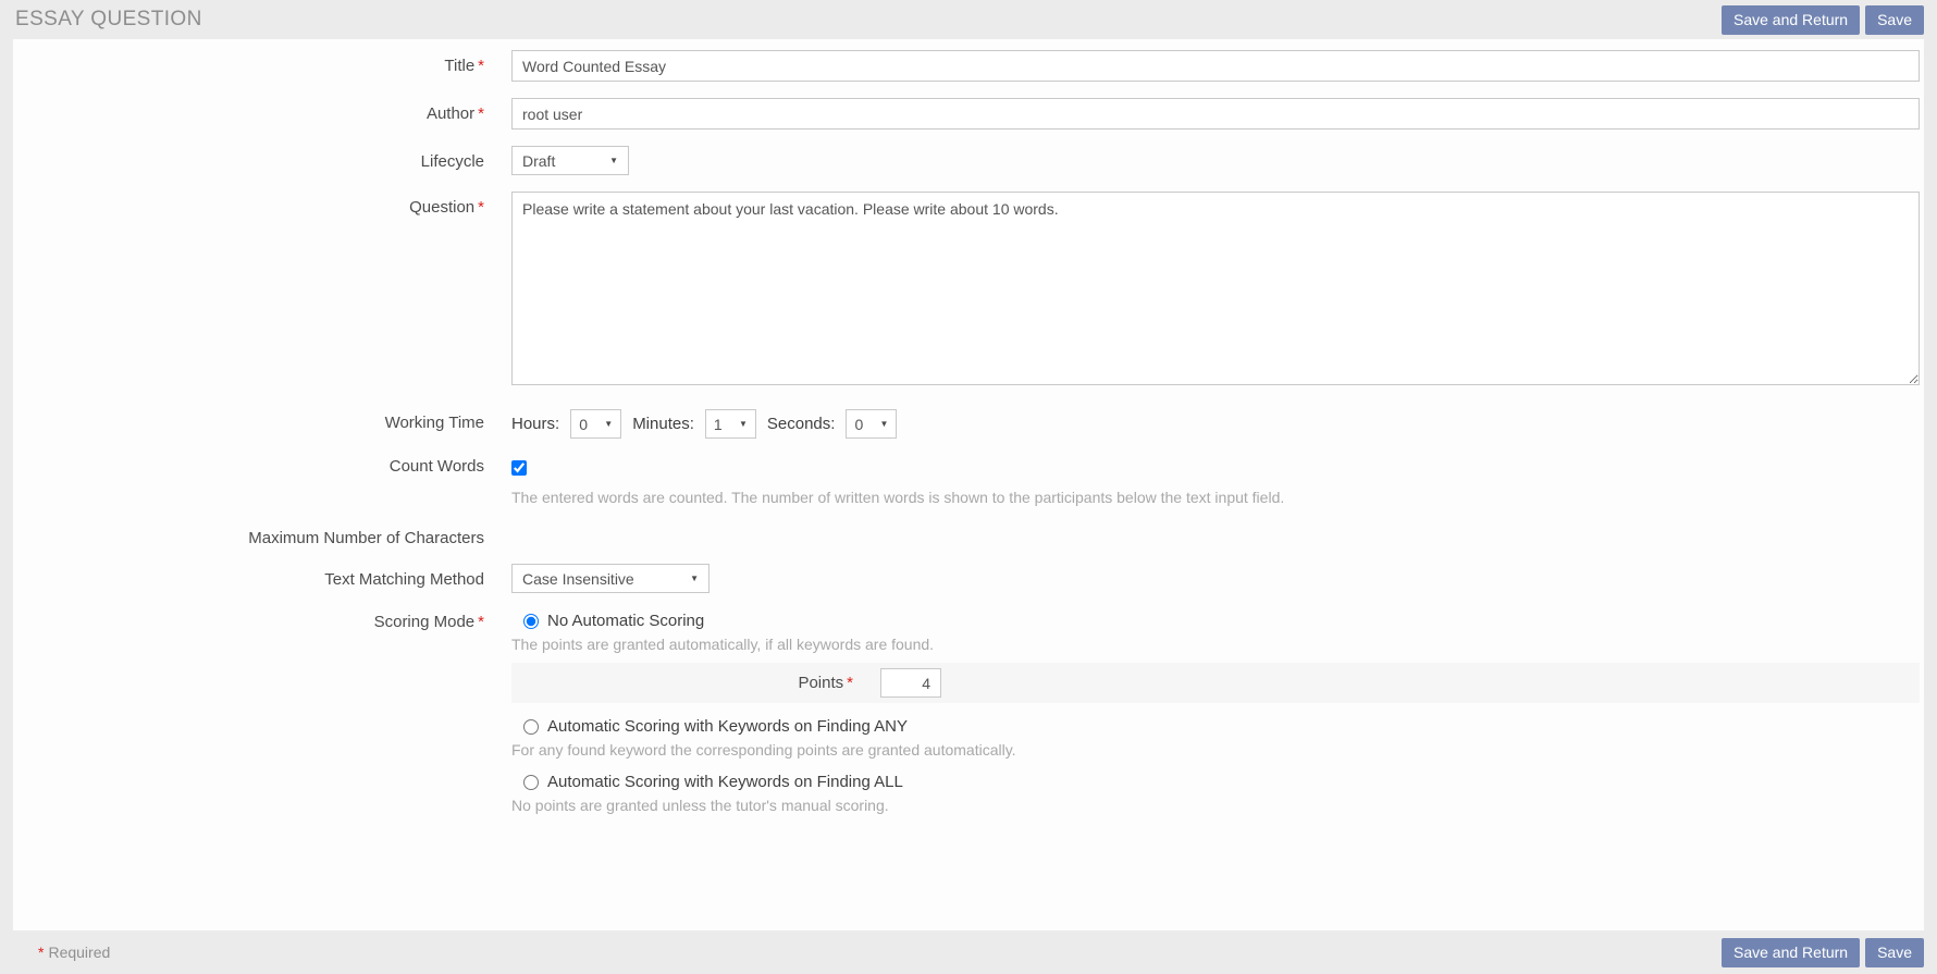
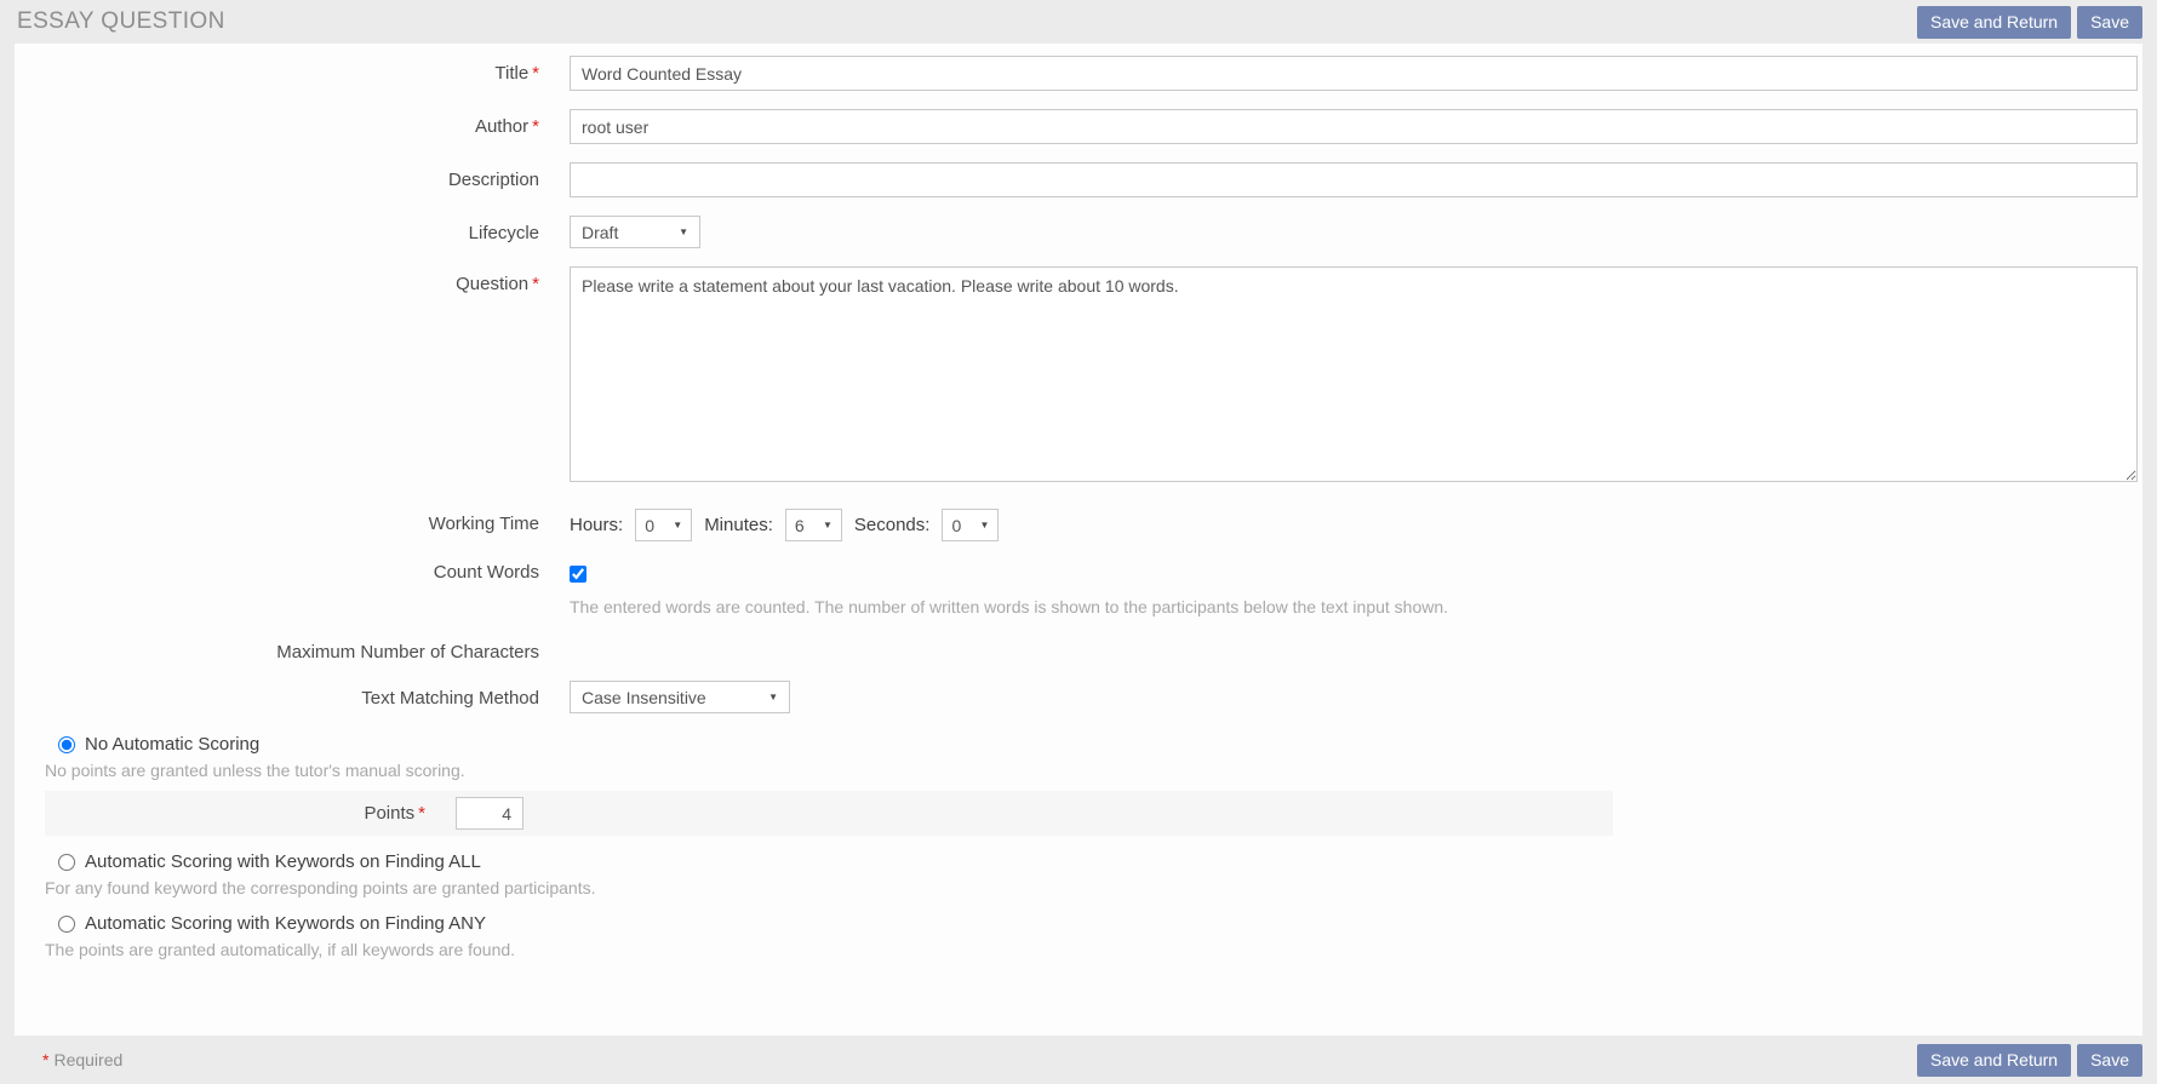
  ESSAY QUESTION
  Save and Return
  Save
  Title *
  Word Counted Essay
  Author *
  root user
+ Description
  Lifecycle
  Draft
  ▼
  Question *
  Please write a statement about your last vacation. Please write about 10 words.
  Working Time
  Hours:
  0
  ▼
  Minutes:
- 1
+ 6
  ▼
  Seconds:
  0
  ▼
  Count Words
- The entered words are counted. The number of written words is shown to the participants below the text input field.
+ The entered words are counted. The number of written words is shown to the participants below the text input shown.
  Maximum Number of Characters
  Text Matching Method
  Case Insensitive
  ▼
- Scoring Mode *
  No Automatic Scoring
- The points are granted automatically, if all keywords are found.
+ No points are granted unless the tutor's manual scoring.
  Points *
  4
- Automatic Scoring with Keywords on Finding ANY
+ Automatic Scoring with Keywords on Finding ALL
- For any found keyword the corresponding points are granted automatically.
+ For any found keyword the corresponding points are granted participants.
- Automatic Scoring with Keywords on Finding ALL
+ Automatic Scoring with Keywords on Finding ANY
- No points are granted unless the tutor's manual scoring.
+ The points are granted automatically, if all keywords are found.
  * Required
  Save and Return
  Save
